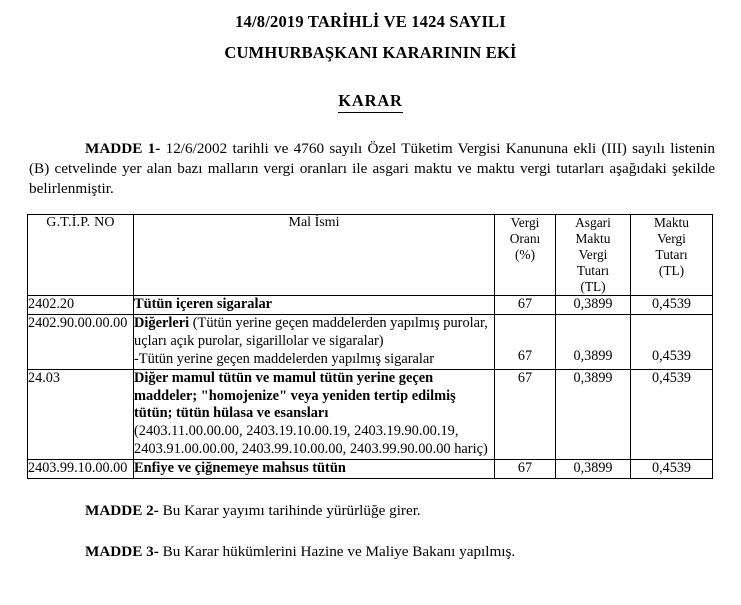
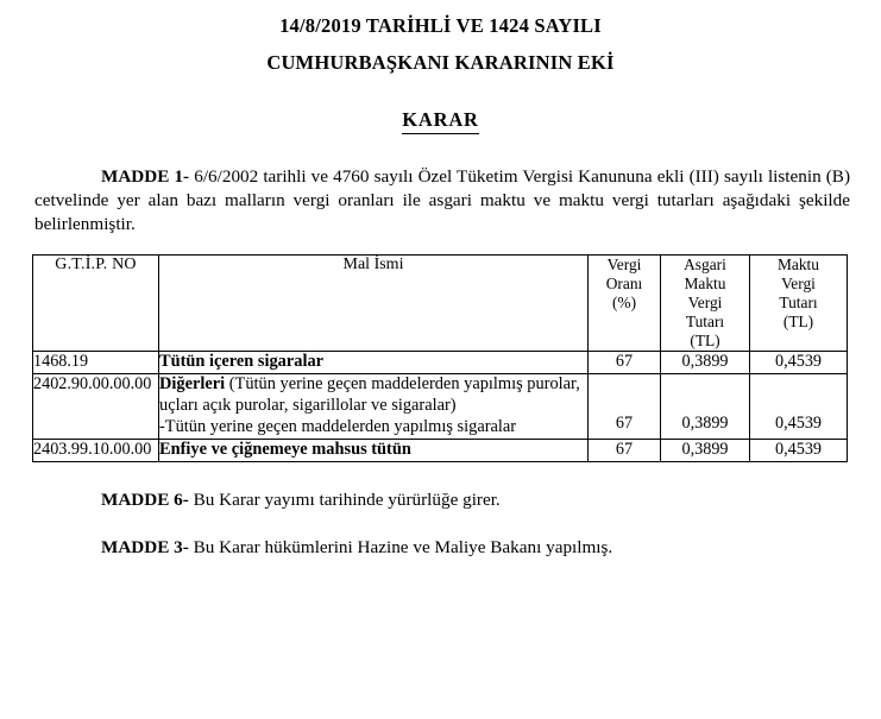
  14/8/2019 TARİHLİ VE 1424 SAYILI
  CUMHURBAŞKANI KARARININ EKİ
  KARAR
- MADDE 1- 12/6/2002 tarihli ve 4760 sayılı Özel Tüketim Vergisi Kanununa ekli (III) sayılı listenin (B) cetvelinde yer alan bazı malların vergi oranları ile asgari maktu ve maktu vergi tutarları aşağıdaki şekilde belirlenmiştir.
+ MADDE 1- 6/6/2002 tarihli ve 4760 sayılı Özel Tüketim Vergisi Kanununa ekli (III) sayılı listenin (B) cetvelinde yer alan bazı malların vergi oranları ile asgari maktu ve maktu vergi tutarları aşağıdaki şekilde belirlenmiştir.
  G.T.İ.P. NO	Mal İsmi	Vergi Oranı (%)	Asgari Maktu Vergi Tutarı (TL)	Maktu Vergi Tutarı (TL)
- 2402.20	Tütün içeren sigaralar	67	0,3899	0,4539
+ 1468.19	Tütün içeren sigaralar	67	0,3899	0,4539
  2402.90.00.00.00	Diğerleri (Tütün yerine geçen maddelerden yapılmış purolar, uçları açık purolar, sigarillolar ve sigaralar)-Tütün yerine geçen maddelerden yapılmış sigaralar	67	0,3899	0,4539
- 24.03	Diğer mamul tütün ve mamul tütün yerine geçen maddeler; "homojenize" veya yeniden tertip edilmiş tütün; tütün hülasa ve esansları(2403.11.00.00.00, 2403.19.10.00.19, 2403.19.90.00.19,2403.91.00.00.00, 2403.99.10.00.00, 2403.99.90.00.00 hariç)	67	0,3899	0,4539
  2403.99.10.00.00	Enfiye ve çiğnemeye mahsus tütün	67	0,3899	0,4539
- MADDE 2- Bu Karar yayımı tarihinde yürürlüğe girer.
+ MADDE 6- Bu Karar yayımı tarihinde yürürlüğe girer.
  MADDE 3- Bu Karar hükümlerini Hazine ve Maliye Bakanı yapılmış.
